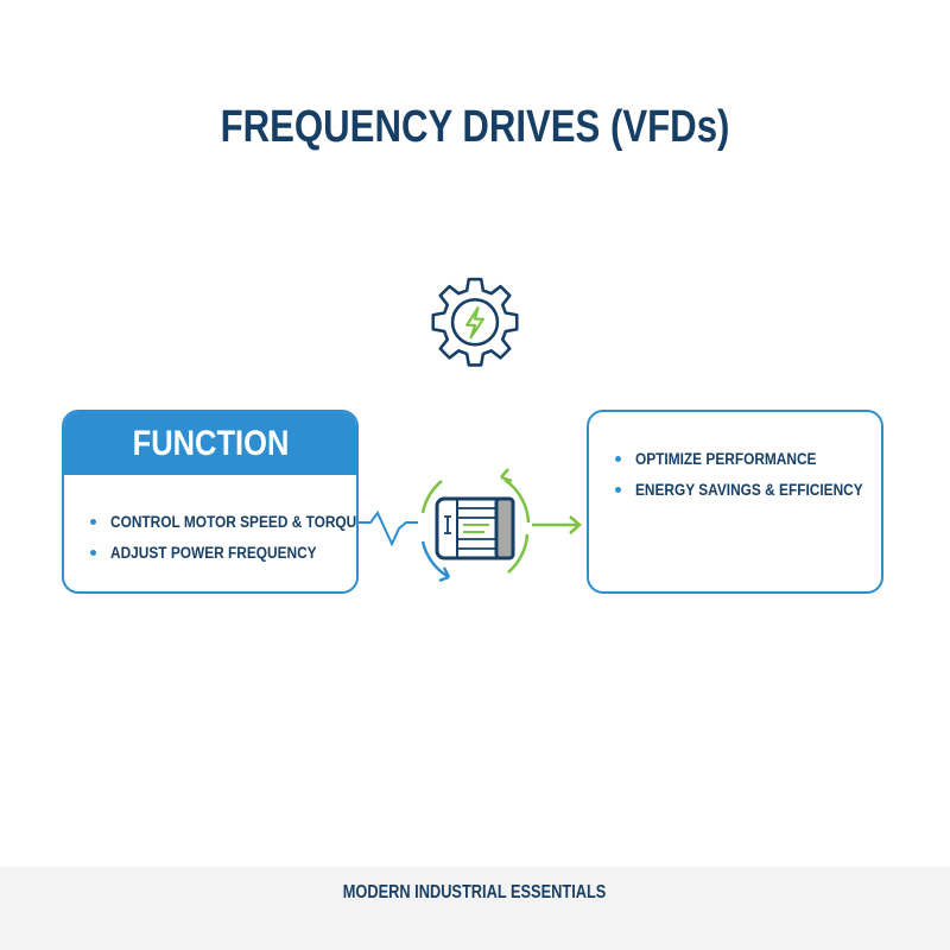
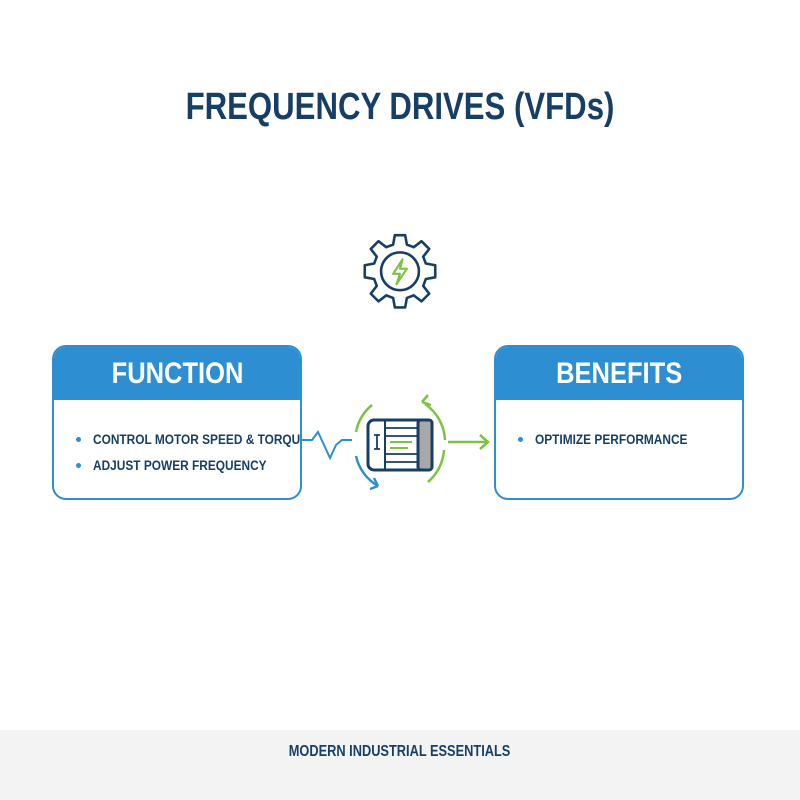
  FREQUENCY DRIVES (VFDs)
  FUNCTION
  CONTROL MOTOR SPEED & TORQU
  ADJUST POWER FREQUENCY
+ BENEFITS
  OPTIMIZE PERFORMANCE
- ENERGY SAVINGS & EFFICIENCY
  MODERN INDUSTRIAL ESSENTIALS
